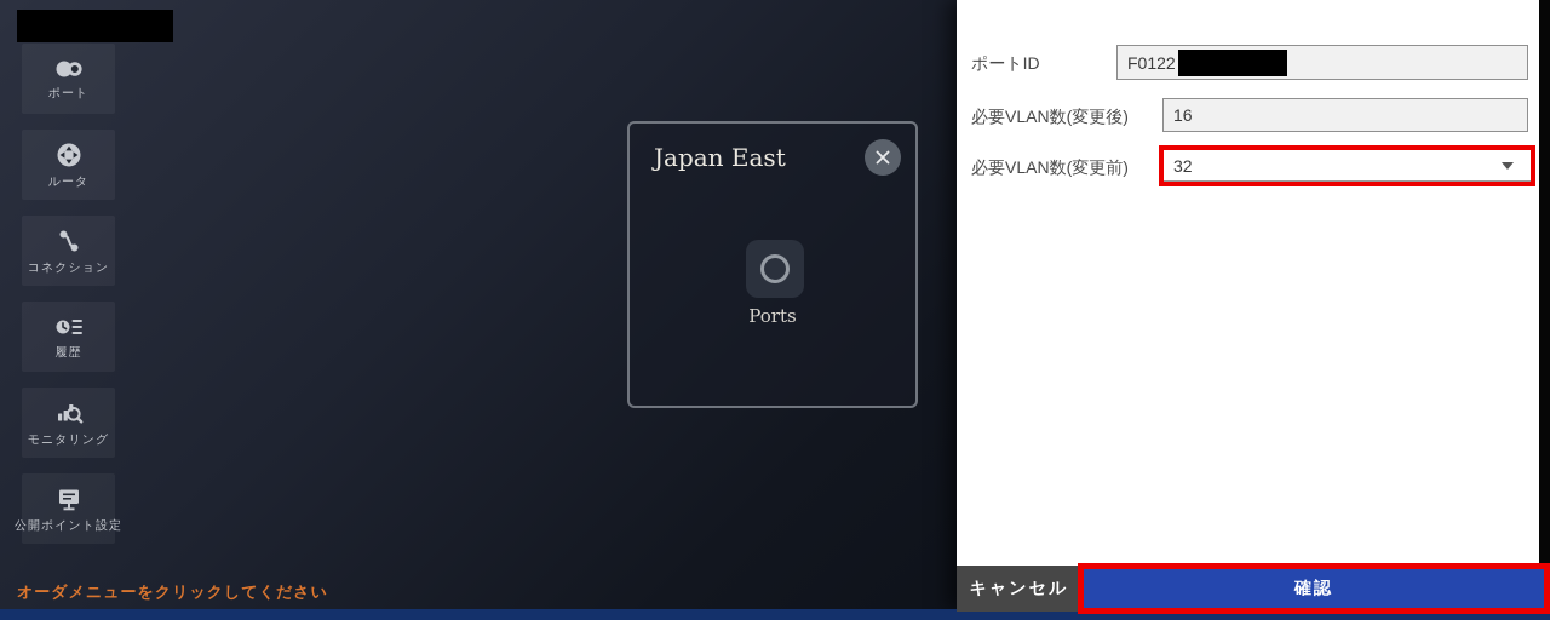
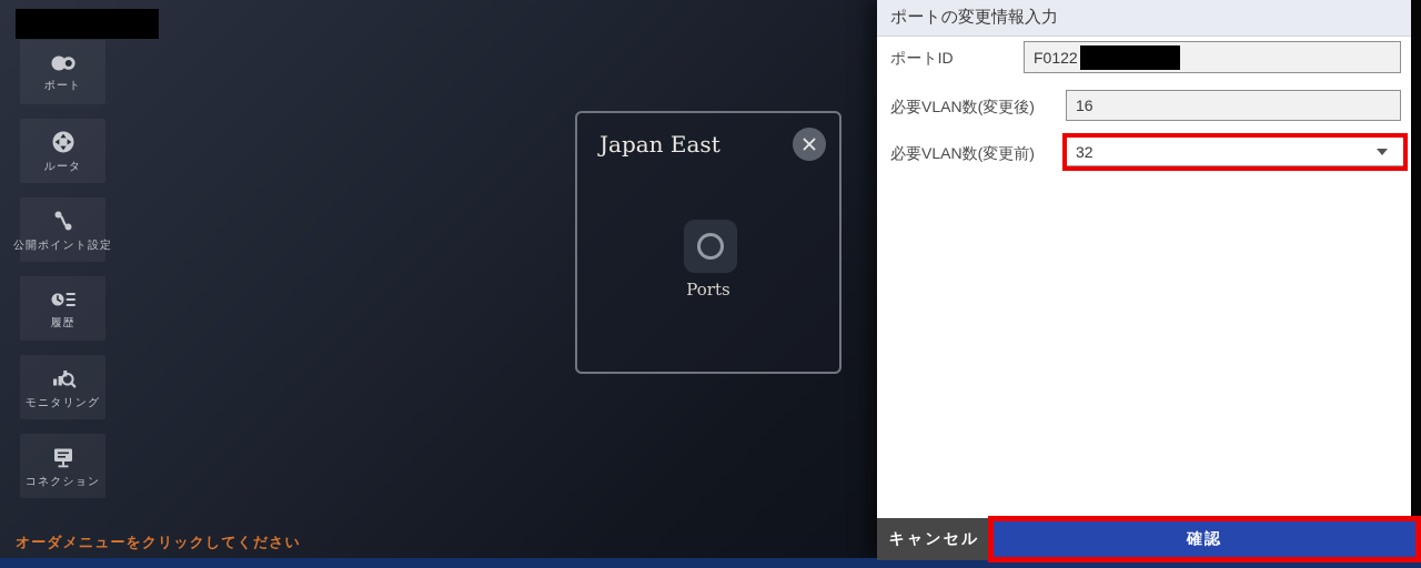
  ポート
  ルータ
- コネクション
+ 公開ポイント設定
  履歴
  モニタリング
- 公開ポイント設定
+ コネクション
  Japan East
  Ports
  オーダメニューをクリックしてください
+ ポートの変更情報入力
  ポートID
  F0122
  必要VLAN数(変更後)
  16
  必要VLAN数(変更前)
  32
  キャンセル
  確認
